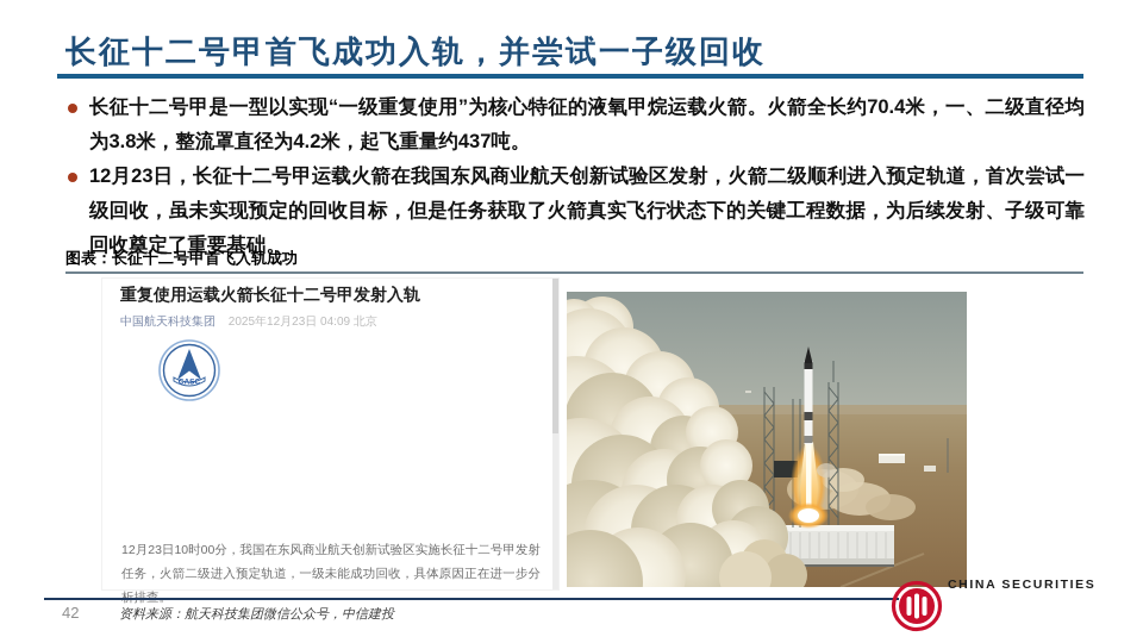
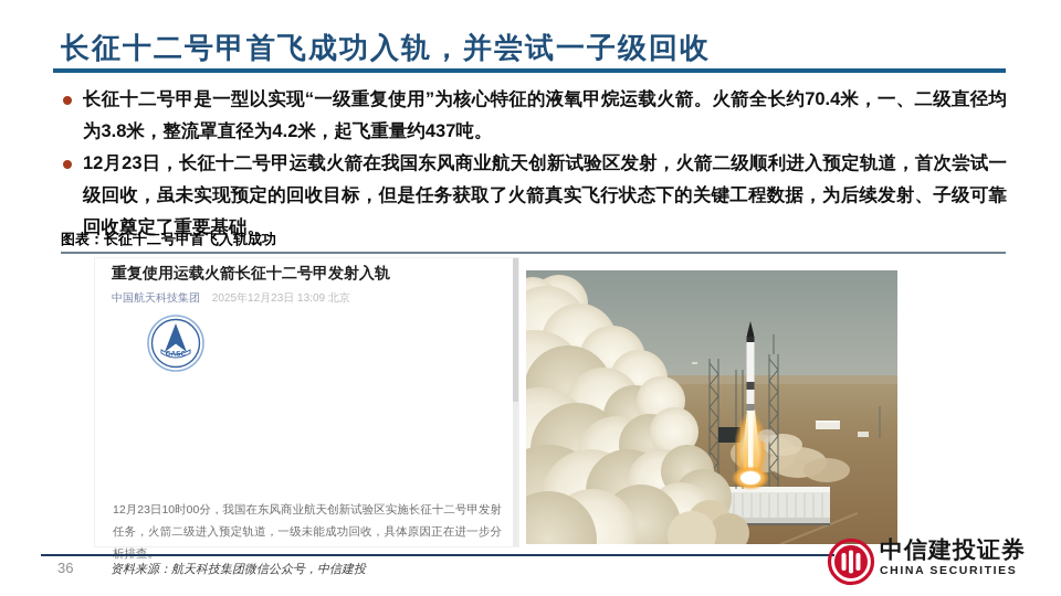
  长征十二号甲首飞成功入轨，并尝试一子级回收
  长征十二号甲是一型以实现“一级重复使用”为核心特征的液氧甲烷运载火箭。火箭全长约70.4米，一、二级直径均为3.8米，整流罩直径为4.2米，起飞重量约437吨。
  12月23日，长征十二号甲运载火箭在我国东风商业航天创新试验区发射，火箭二级顺利进入预定轨道，首次尝试一级回收，虽未实现预定的回收目标，但是任务获取了火箭真实飞行状态下的关键工程数据，为后续发射、子级可靠回收奠定了重要基础。
  图表：长征十二号甲首飞入轨成功
  重复使用运载火箭长征十二号甲发射入轨
- 中国航天科技集团 2025年12月23日 04:09 北京
+ 中国航天科技集团 2025年12月23日 13:09 北京
  12月23日10时00分，我国在东风商业航天创新试验区实施长征十二号甲发射任务，火箭二级进入预定轨道，一级未能成功回收，具体原因正在进一步分
- 42
+ 36
  资料来源：航天科技集团微信公众号，中信建投
+ 中信建投证券
  CHINA SECURITIES
